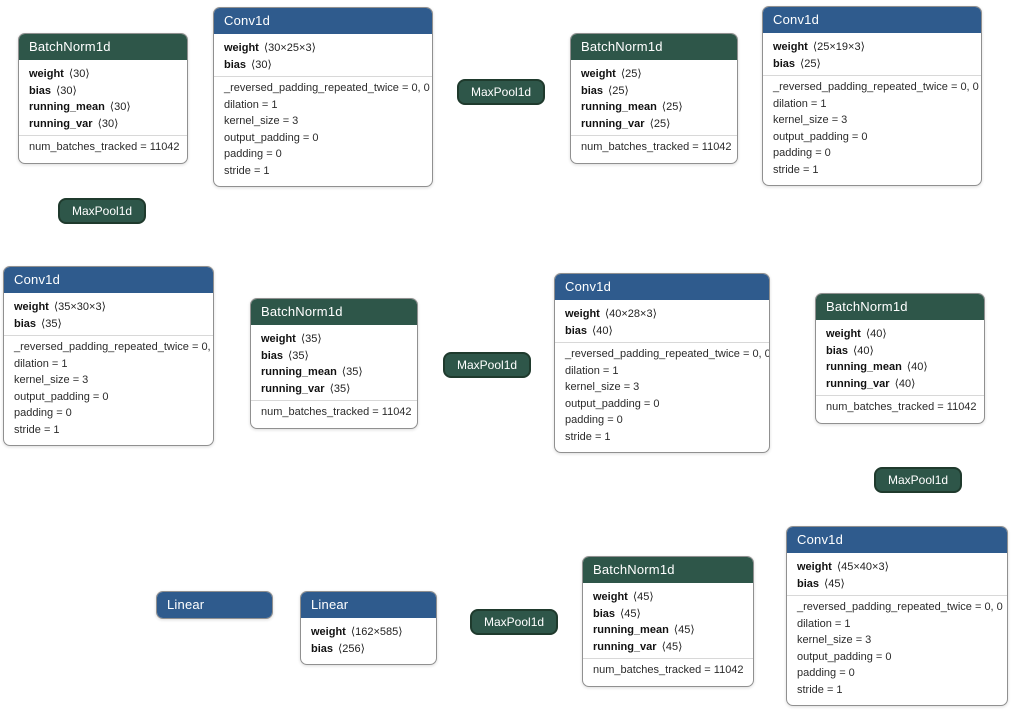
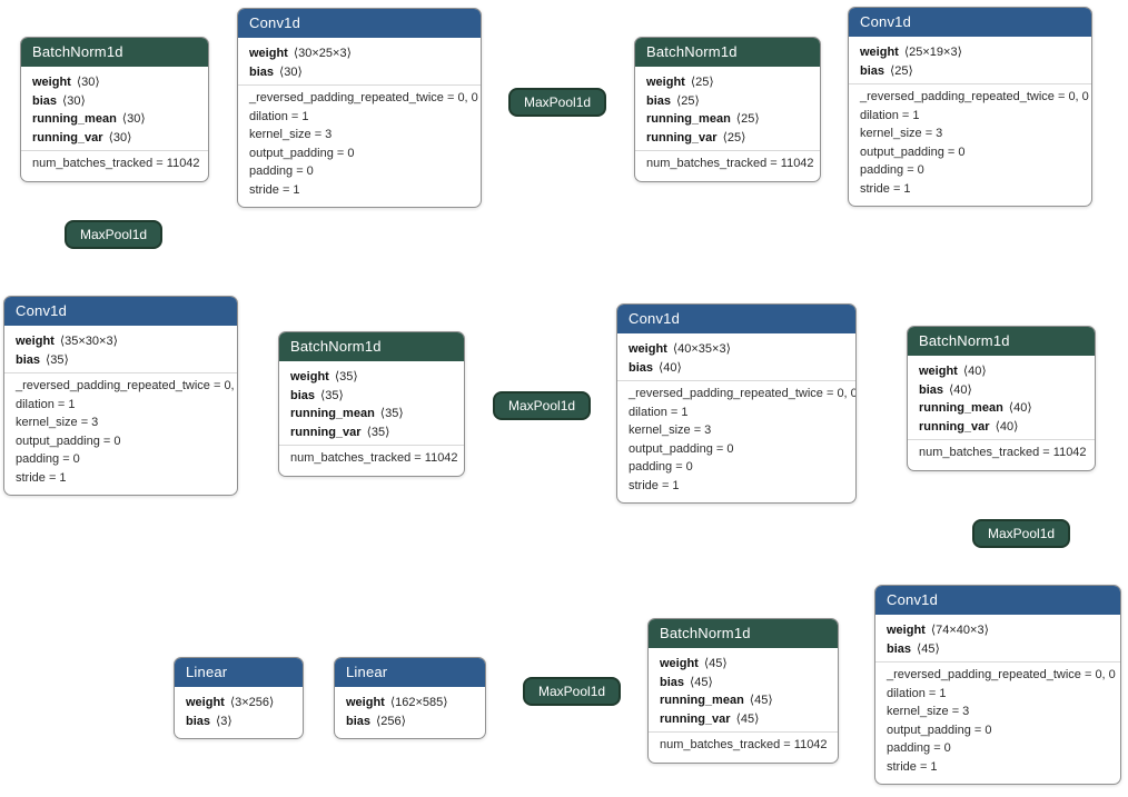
  BatchNorm1d
  weight ⟨30⟩
  bias ⟨30⟩
  running_mean ⟨30⟩
  running_var ⟨30⟩
  num_batches_tracked = 11042
  Conv1d
  weight ⟨30×25×3⟩
  bias ⟨30⟩
  _reversed_padding_repeated_twice = 0, 0
  dilation = 1
  kernel_size = 3
  output_padding = 0
  padding = 0
  stride = 1
  MaxPool1d
  BatchNorm1d
  weight ⟨25⟩
  bias ⟨25⟩
  running_mean ⟨25⟩
  running_var ⟨25⟩
  num_batches_tracked = 11042
  Conv1d
  weight ⟨25×19×3⟩
  bias ⟨25⟩
  _reversed_padding_repeated_twice = 0, 0
  dilation = 1
  kernel_size = 3
  output_padding = 0
  padding = 0
  stride = 1
  MaxPool1d
  Conv1d
  weight ⟨35×30×3⟩
  bias ⟨35⟩
  _reversed_padding_repeated_twice = 0,
  dilation = 1
  kernel_size = 3
  output_padding = 0
  padding = 0
  stride = 1
  BatchNorm1d
  weight ⟨35⟩
  bias ⟨35⟩
  running_mean ⟨35⟩
  running_var ⟨35⟩
  num_batches_tracked = 11042
  MaxPool1d
  Conv1d
- weight ⟨40×28×3⟩
+ weight ⟨40×35×3⟩
  bias ⟨40⟩
  _reversed_padding_repeated_twice = 0, 0
  dilation = 1
  kernel_size = 3
  output_padding = 0
  padding = 0
  stride = 1
  BatchNorm1d
  weight ⟨40⟩
  bias ⟨40⟩
  running_mean ⟨40⟩
  running_var ⟨40⟩
  num_batches_tracked = 11042
  MaxPool1d
  Linear
+ weight ⟨3×256⟩
+ bias ⟨3⟩
  Linear
  weight ⟨162×585⟩
  bias ⟨256⟩
  MaxPool1d
  BatchNorm1d
  weight ⟨45⟩
  bias ⟨45⟩
  running_mean ⟨45⟩
  running_var ⟨45⟩
  num_batches_tracked = 11042
  Conv1d
- weight ⟨45×40×3⟩
+ weight ⟨74×40×3⟩
  bias ⟨45⟩
  _reversed_padding_repeated_twice = 0, 0
  dilation = 1
  kernel_size = 3
  output_padding = 0
  padding = 0
  stride = 1
